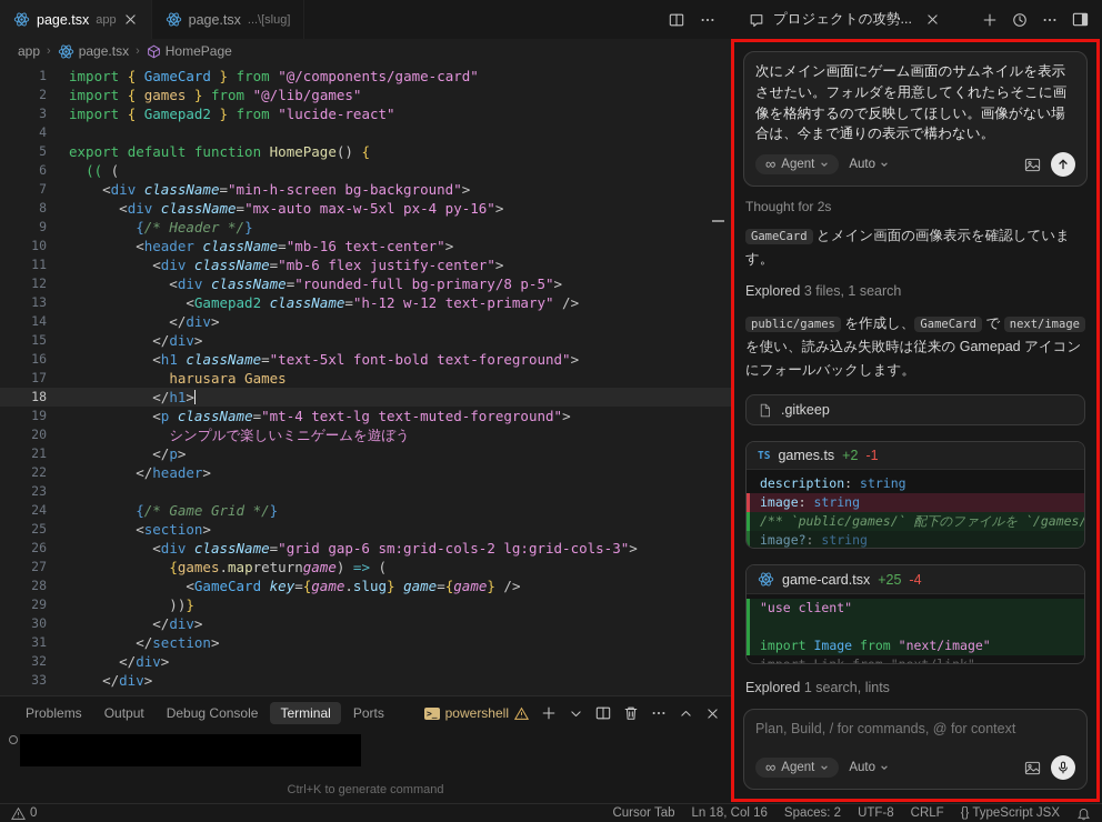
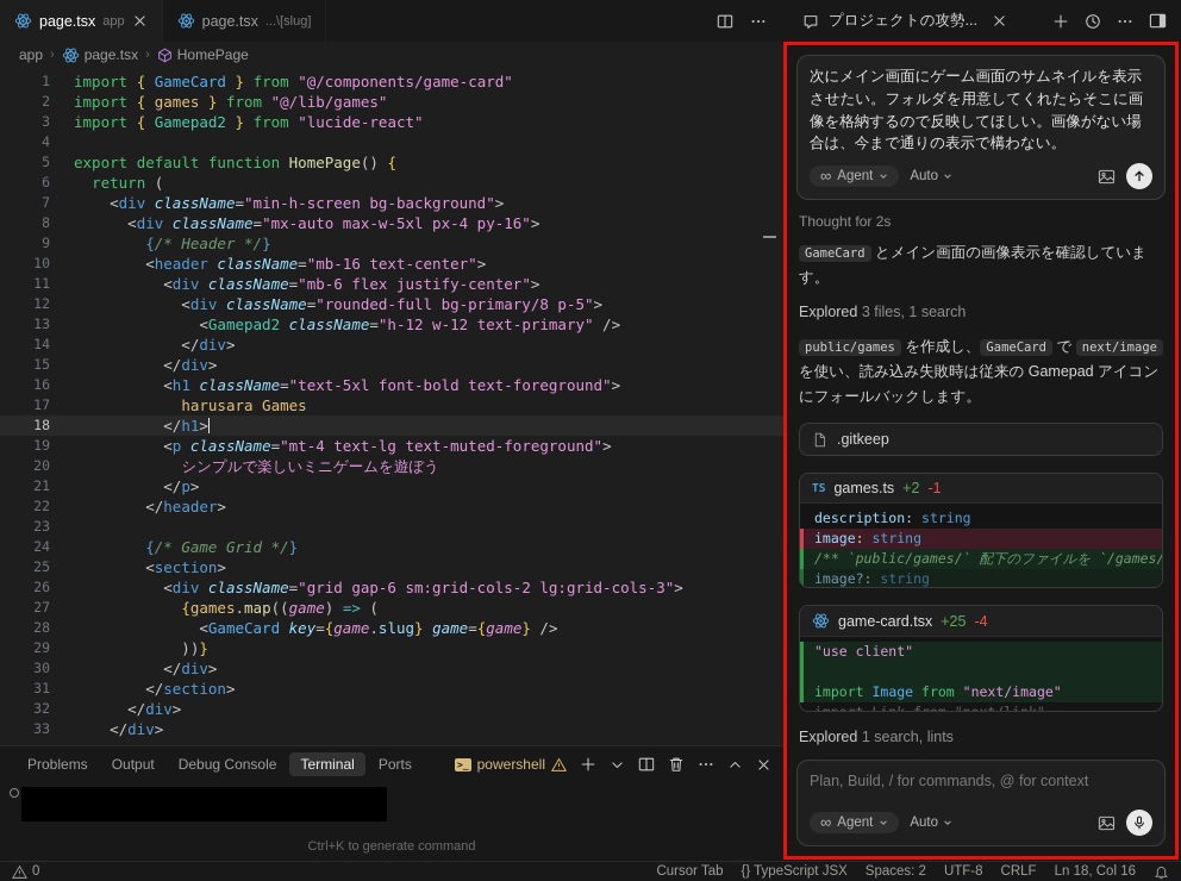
  page.tsx
  app
  page.tsx
  ...\[slug]
  app
  ›
  page.tsx
  ›
  HomePage
  1
  import { GameCard } from "@/components/game-card"
  2
  import { games } from "@/lib/games"
  3
  import { Gamepad2 } from "lucide-react"
  4
  5
  export default function HomePage() {
  6
- (( (
+ return (
  7
  <div className="min-h-screen bg-background">
  8
  <div className="mx-auto max-w-5xl px-4 py-16">
  9
  {/* Header */}
  10
  <header className="mb-16 text-center">
  11
  <div className="mb-6 flex justify-center">
  12
  <div className="rounded-full bg-primary/8 p-5">
  13
  <Gamepad2 className="h-12 w-12 text-primary" />
  14
  </div>
  15
  </div>
  16
  <h1 className="text-5xl font-bold text-foreground">
  17
  harusara Games
  18
  </h1>
  19
  <p className="mt-4 text-lg text-muted-foreground">
  20
  シンプルで楽しいミニゲームを遊ぼう
  21
  </p>
  22
  </header>
  23
  24
  {/* Game Grid */}
  25
  <section>
  26
  <div className="grid gap-6 sm:grid-cols-2 lg:grid-cols-3">
  27
- {games.mapreturngame) => (
+ {games.map((game) => (
  28
  <GameCard key={game.slug} game={game} />
  29
  ))}
  30
  </div>
  31
  </section>
  32
  </div>
  33
  </div>
  Problems
  Output
  Debug Console
  Terminal
  Ports
  >_
  powershell
  Ctrl+K to generate command
  プロジェクトの攻勢...
  次にメイン画面にゲーム画面のサムネイルを表示させたい。フォルダを用意してくれたらそこに画像を格納するので反映してほしい。画像がない場合は、今まで通りの表示で構わない。
  ∞
  Agent
  Auto
  Thought for 2s
  GameCard とメイン画面の画像表示を確認しています。
  Explored 3 files, 1 search
  public/games を作成し、 GameCard で next/image を使い、読み込み失敗時は従来の Gamepad アイコンにフォールバックします。
  .gitkeep
  TS
  games.ts
  +2
  -1
  description: string
  image: string
  /** `public/games/` 配下のファイルを `/games/
  image?: string
  game-card.tsx
  +25
  -4
  "use client"
  import Image from "next/image"
  Explored 1 search, lints
  Plan, Build, / for commands, @ for context
  ∞
  Agent
  Auto
  0
  Cursor Tab
- Ln 18, Col 16
+ {} TypeScript JSX
  Spaces: 2
  UTF-8
  CRLF
- {} TypeScript JSX
+ Ln 18, Col 16
